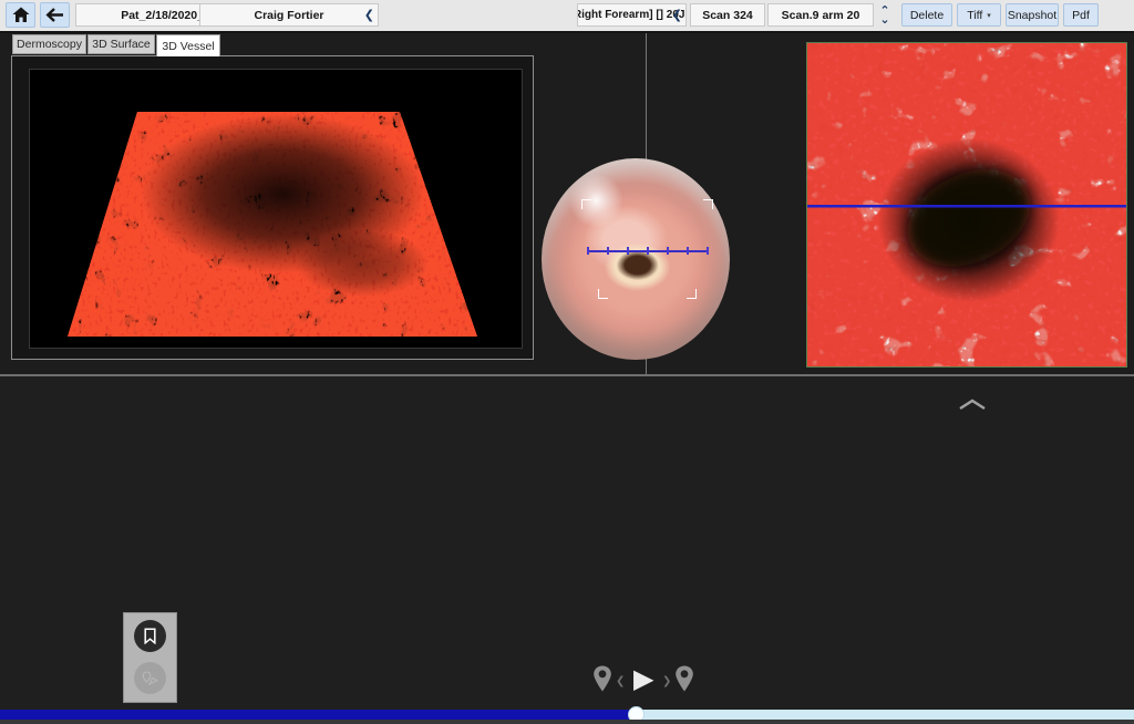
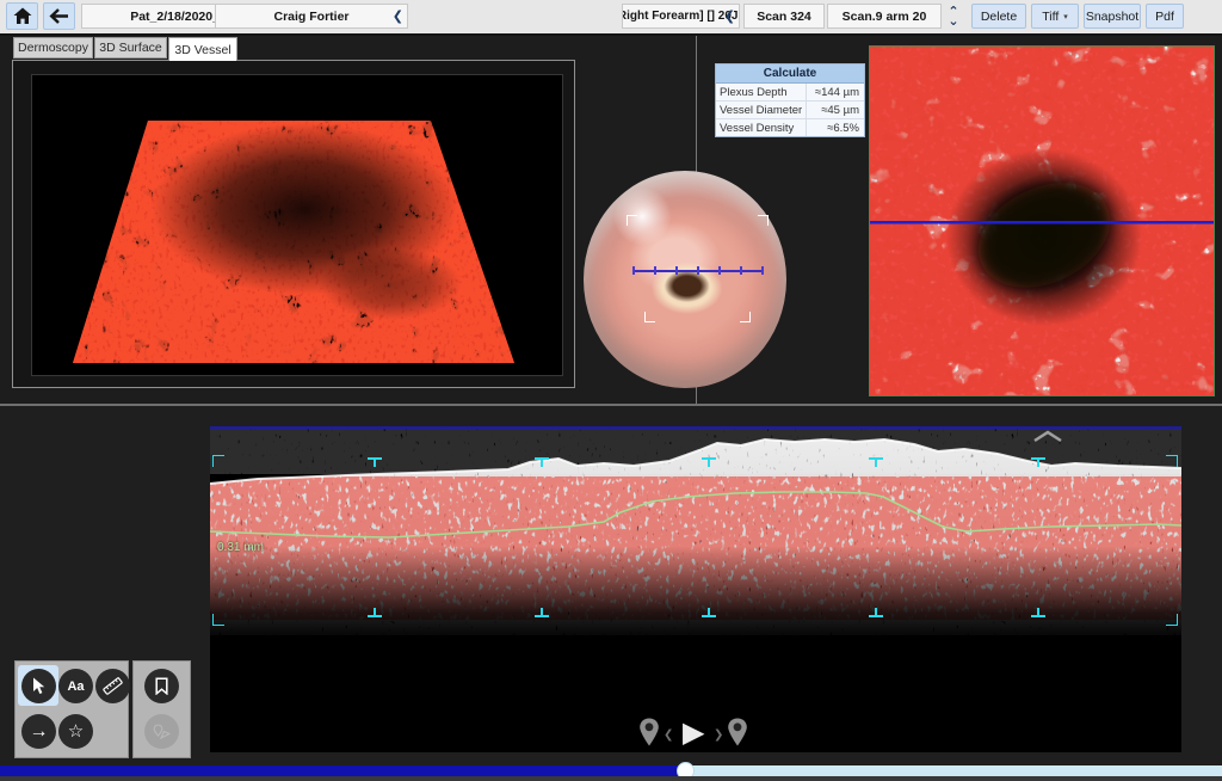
  Craig Fortier
  ❮
  Right Forearm] [] 20J
  ❮
  Scan 324
  Scan.9 arm 20
  ⌃
  ⌄
  Delete
  Tiff
  Snapshot
  Pdf
  Dermoscopy
  3D Surface
  3D Vessel
+ Calculate
+ Plexus Depth
+ ≈144 µm
+ Vessel Diameter
+ ≈45 µm
+ Vessel Density
+ ≈6.5%
+ 0.31 mm
+ Aa
+ →
+ ☆
  ❮
  ▶
  ❯
